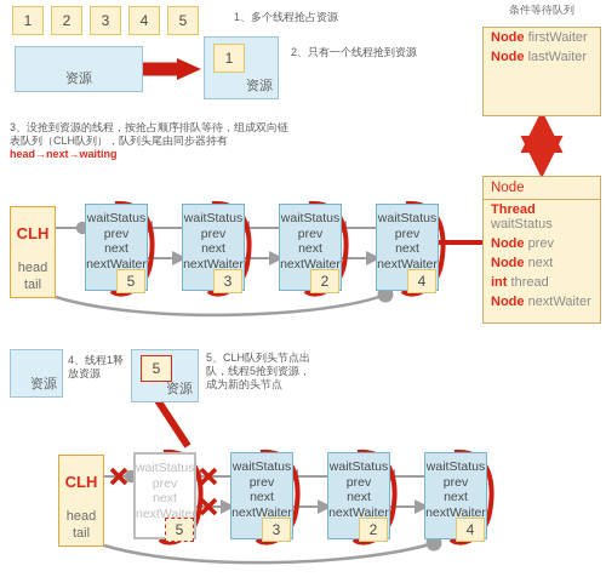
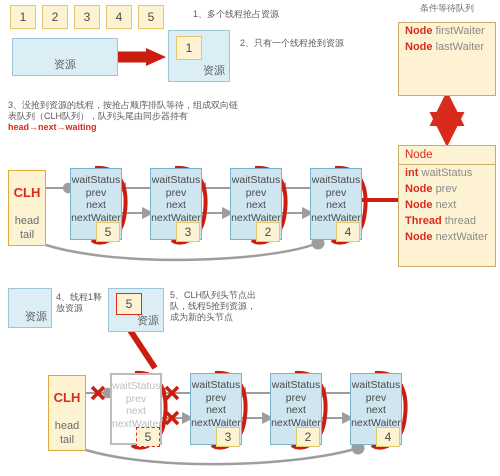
  1
  2
  3
  4
  5
  1、多个线程抢占资源
  资源
  资源
  1
  2、只有一个线程抢到资源
  3、没抢到资源的线程，按抢占顺序排队等待，组成双向链表队列（CLH队列），队列头尾由同步器持有 head→next→waiting
  CLH
  head
  tail
  waitStatus
  prev
  next
  nextWaiter
  5
  waitStatus
  prev
  next
  nextWaiter
  3
  waitStatus
  prev
  next
  nextWaiter
  2
  waitStatus
  prev
  next
  nextWaiter
  4
  条件等待队列
  Node firstWaiter
  Node lastWaiter
  Node
- Thread waitStatus
+ int waitStatus
  Node prev
  Node next
- int thread
+ Thread thread
  Node nextWaiter
  资源
  4、线程1释放资源
  资源
  5
  5、CLH队列头节点出队，线程5抢到资源，成为新的头节点
  CLH
  head
  tail
  waitStatus
  prev
  next
  nextWaiter
  5
  waitStatus
  prev
  next
  nextWaiter
  3
  waitStatus
  prev
  next
  nextWaiter
  2
  waitStatus
  prev
  next
  nextWaiter
  4
